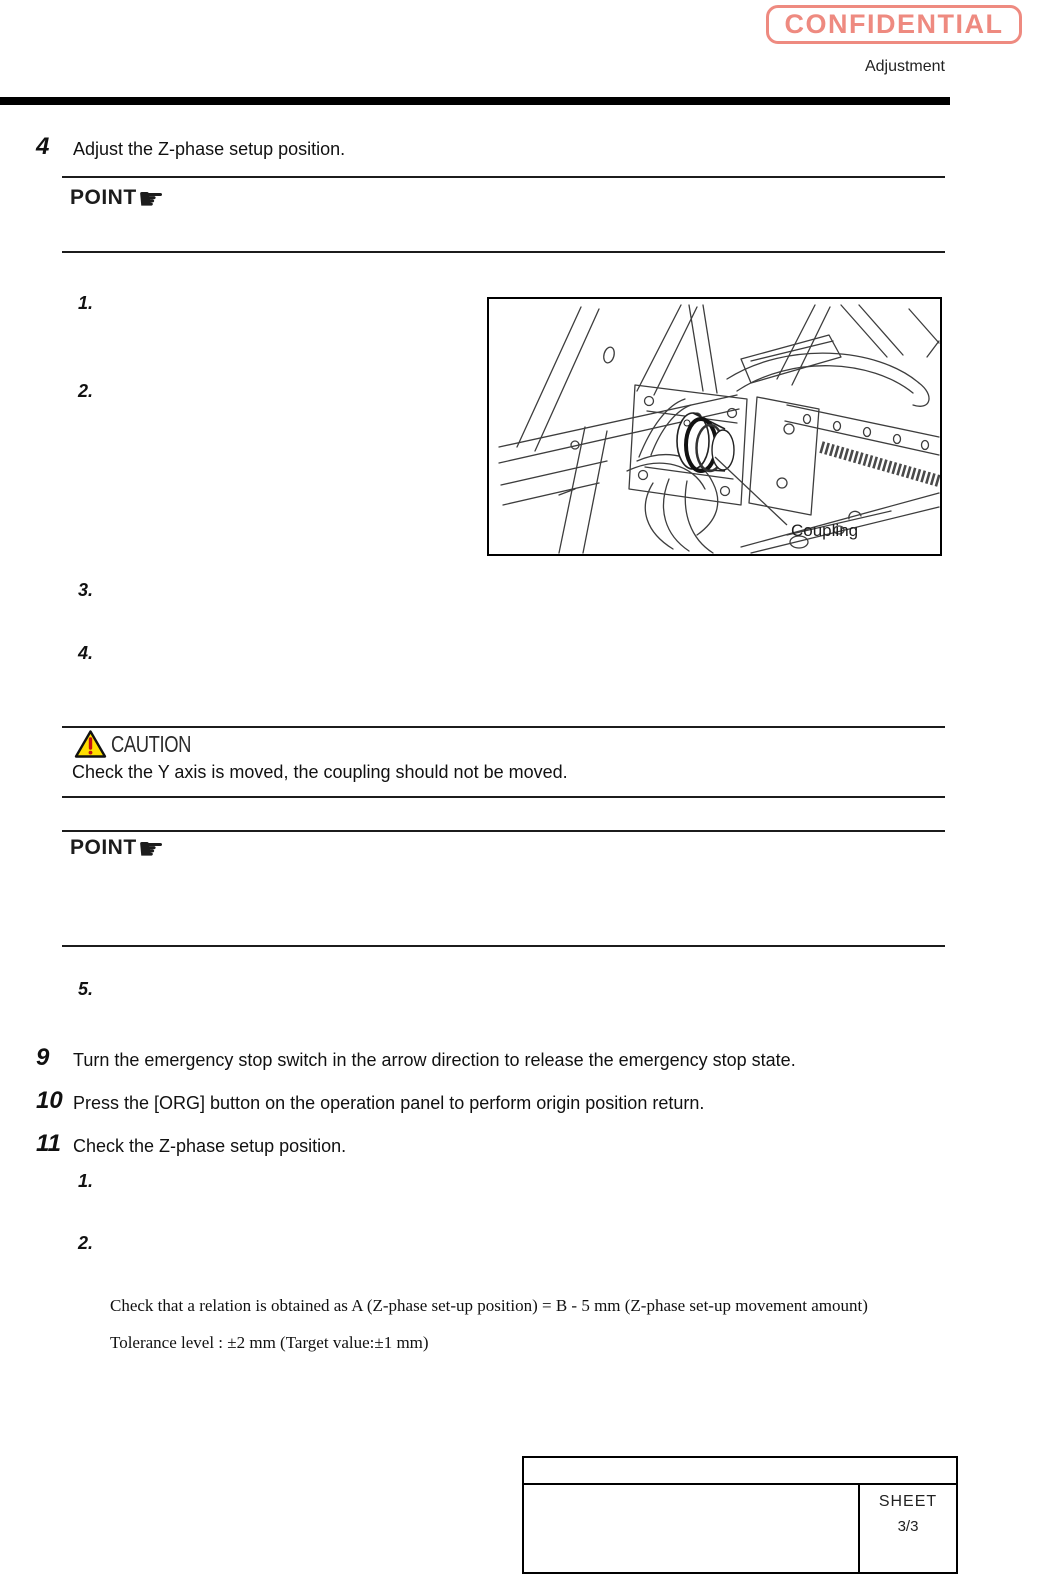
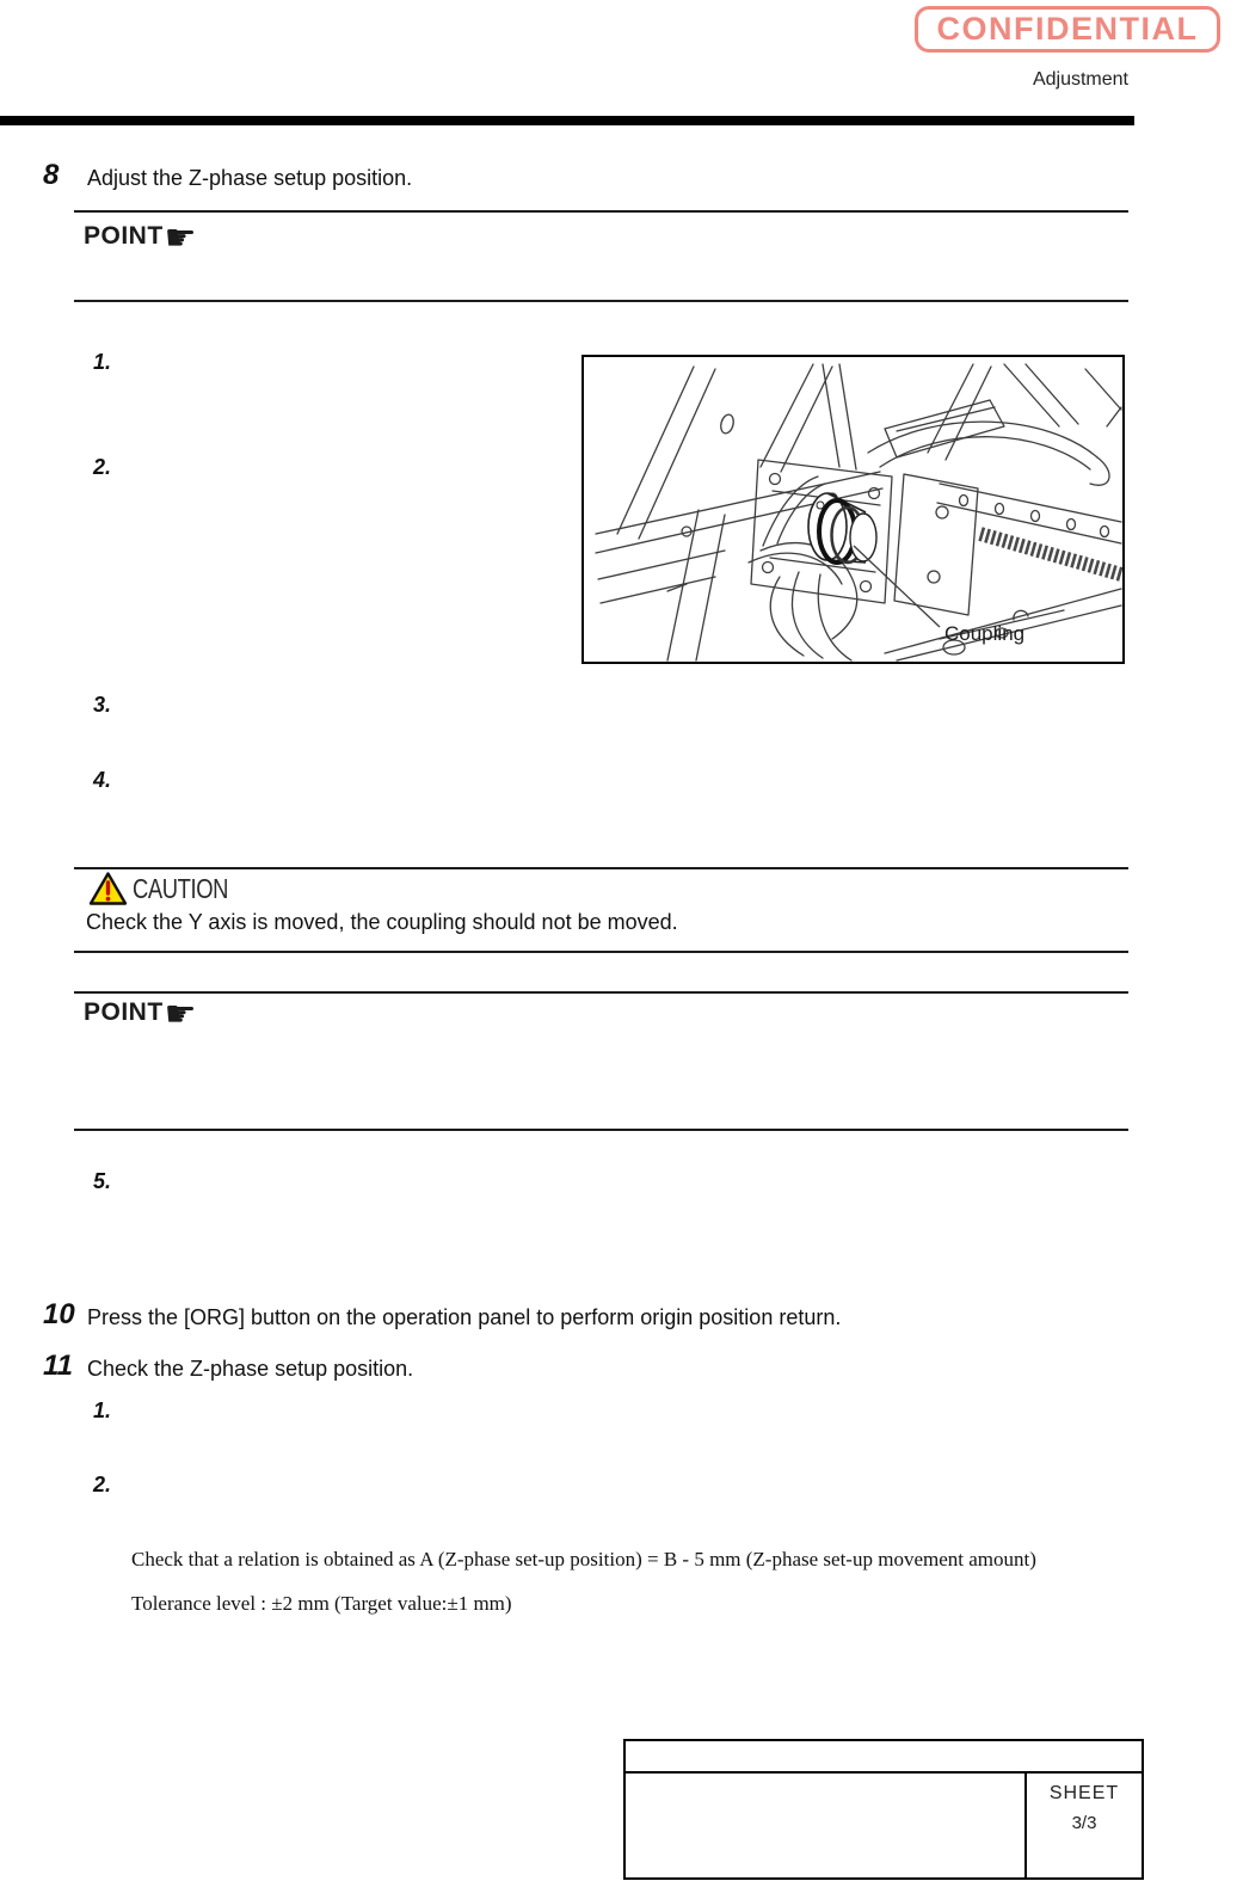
  CONFIDENTIAL
  Adjustment
- 4
+ 8
  Adjust the Z-phase setup position.
  POINT
  ☛
  1.
  2.
  3.
  4.
  Coupling
  CAUTION
  Check the Y axis is moved, the coupling should not be moved.
  POINT
  ☛
  5.
- 9
- Turn the emergency stop switch in the arrow direction to release the emergency stop state.
  10
  Press the [ORG] button on the operation panel to perform origin position return.
  11
  Check the Z-phase setup position.
  1.
  2.
  Check that a relation is obtained as A (Z-phase set-up position) = B - 5 mm (Z-phase set-up movement amount)
  Tolerance level : ±2 mm (Target value:±1 mm)
  SHEET
  3/3
